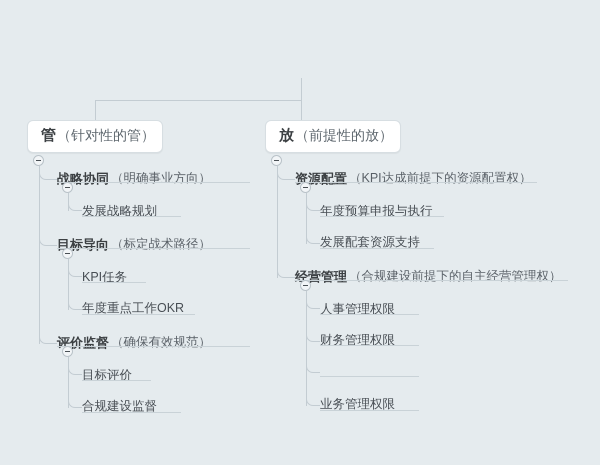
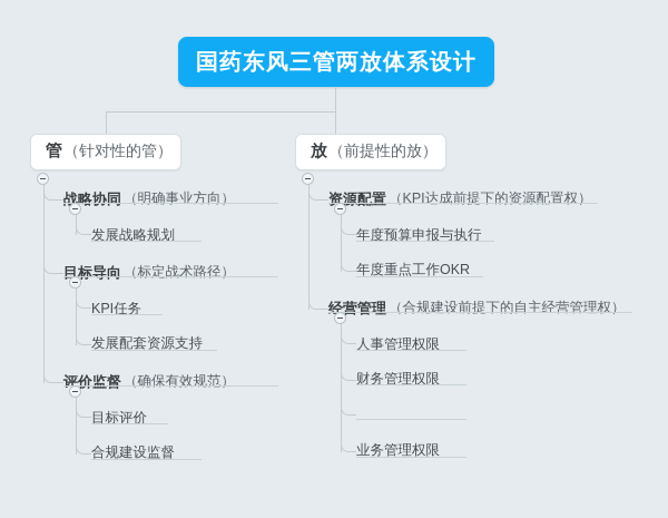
+ 国药东风三管两放体系设计
  管
  （针对性的管）
  战略协同
  （明确事业方向）
  发展战略规划
  目标导向
  （标定战术路径）
  KPI任务
- 年度重点工作OKR
+ 发展配套资源支持
  评价监督
  （确保有效规范）
  目标评价
  合规建设监督
  放
  （前提性的放）
  资源配置
  （KPI达成前提下的资源配置权）
  年度预算申报与执行
- 发展配套资源支持
+ 年度重点工作OKR
  经营管理
  （合规建设前提下的自主经营管理权）
  人事管理权限
  财务管理权限
  业务管理权限
